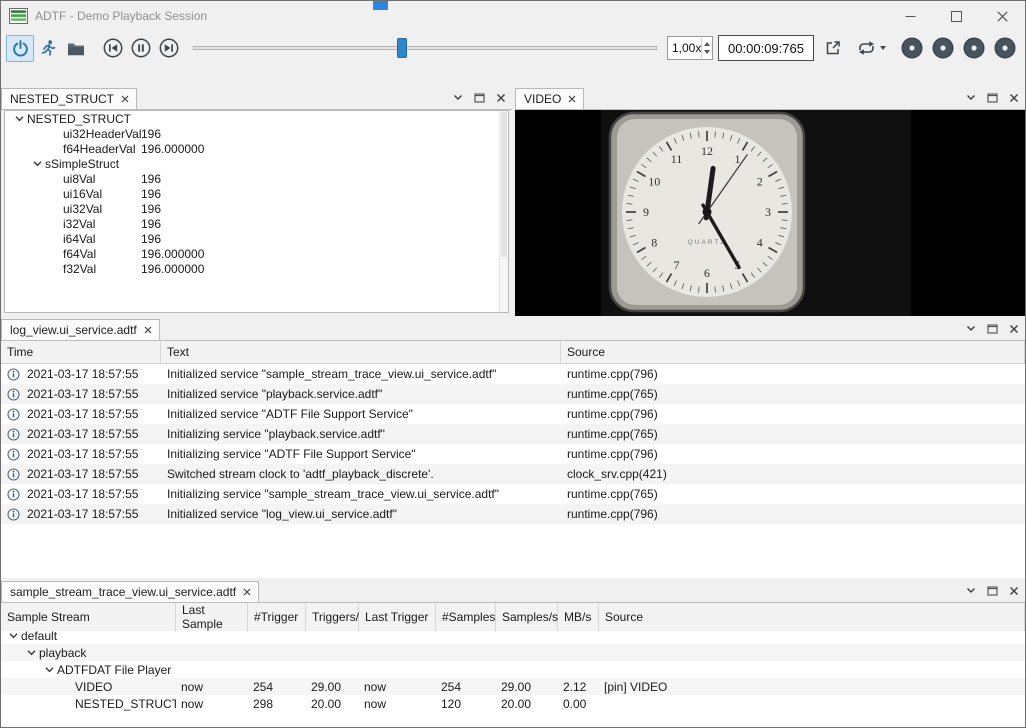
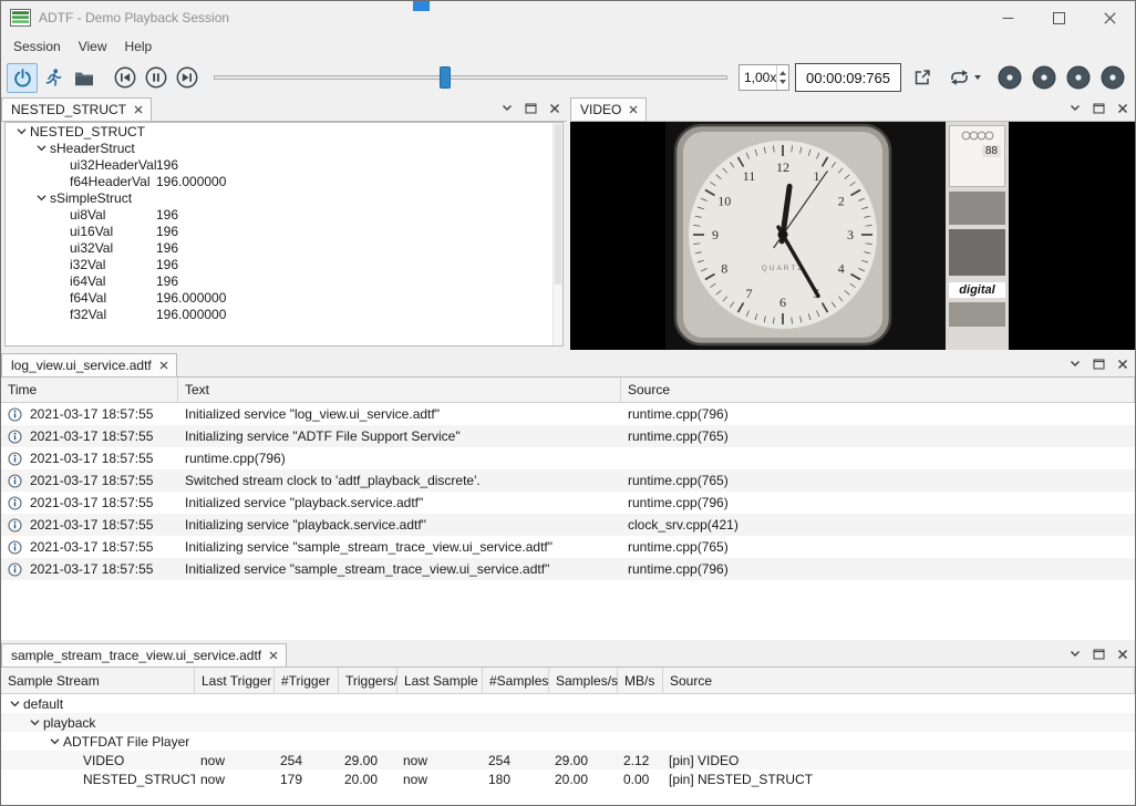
  ADTF - Demo Playback Session
+ Session
+ View
+ Help
  1,00x
  00:00:09:765
  NESTED_STRUCT
  NESTED_STRUCT
+ sHeaderStruct
  ui32HeaderVal
  196
  f64HeaderVal
  196.000000
  sSimpleStruct
  ui8Val
  196
  ui16Val
  196
  ui32Val
  196
  i32Val
  196
  i64Val
  196
  f64Val
  196.000000
  f32Val
  196.000000
  VIDEO
  1
  2
  3
  4
  6
  7
  8
  9
  10
  11
  12
+ 88
+ digital
  log_view.ui_service.adtf
  Time
  Text
  Source
  2021-03-17 18:57:55
- Initialized service "sample_stream_trace_view.ui_service.adtf"
+ Initialized service "log_view.ui_service.adtf"
  runtime.cpp(796)
  2021-03-17 18:57:55
- Initialized service "playback.service.adtf"
+ Initializing service "ADTF File Support Service"
  runtime.cpp(765)
  2021-03-17 18:57:55
- Initialized service "ADTF File Support Service"
  runtime.cpp(796)
  2021-03-17 18:57:55
- Initializing service "playback.service.adtf"
+ Switched stream clock to 'adtf_playback_discrete'.
  runtime.cpp(765)
  2021-03-17 18:57:55
- Initializing service "ADTF File Support Service"
+ Initialized service "playback.service.adtf"
  runtime.cpp(796)
  2021-03-17 18:57:55
- Switched stream clock to 'adtf_playback_discrete'.
+ Initializing service "playback.service.adtf"
  clock_srv.cpp(421)
  2021-03-17 18:57:55
  Initializing service "sample_stream_trace_view.ui_service.adtf"
  runtime.cpp(765)
  2021-03-17 18:57:55
- Initialized service "log_view.ui_service.adtf"
+ Initialized service "sample_stream_trace_view.ui_service.adtf"
  runtime.cpp(796)
  sample_stream_trace_view.ui_service.adtf
  Sample Stream
- Last Sample
+ Last Trigger
  #Trigger
  Triggers/
- Last Trigger
+ Last Sample
  #Samples
  Samples/s
  MB/s
  Source
  default
  playback
  ADTFDAT File Player
  VIDEO
  now
  254
  29.00
  now
  254
  29.00
  2.12
  [pin] VIDEO
  NESTED_STRUCT
  now
- 298
+ 179
  20.00
  now
- 120
+ 180
  20.00
  0.00
+ [pin] NESTED_STRUCT
